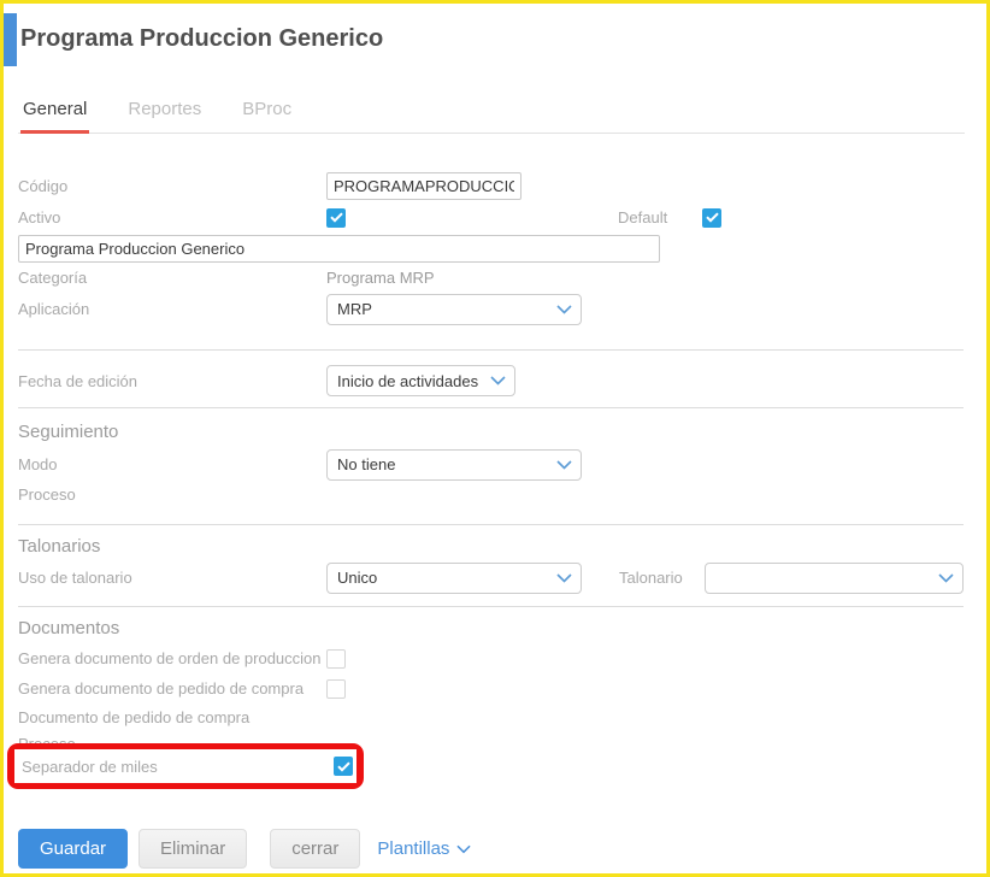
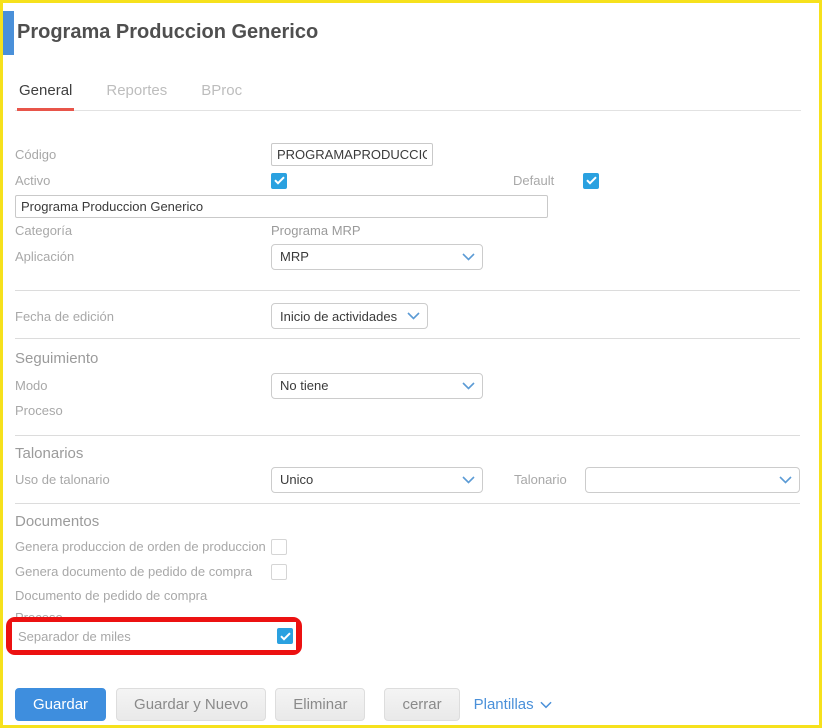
  Programa Produccion Generico
  General
  Reportes
  BProc
  Código
  PROGRAMAPRODUCCI
  Activo
  Default
  Programa Produccion Generico
  Categoría
  Programa MRP
  Aplicación
  MRP
  Fecha de edición
  Inicio de actividades
  Seguimiento
  Modo
  No tiene
  Proceso
  Talonarios
  Uso de talonario
  Unico
  Talonario
  Documentos
- Genera documento de orden de produccion
+ Genera produccion de orden de produccion
  Genera documento de pedido de compra
  Documento de pedido de compra
  Separador de miles
  Guardar
+ Guardar y Nuevo
  Eliminar
  cerrar
  Plantillas
